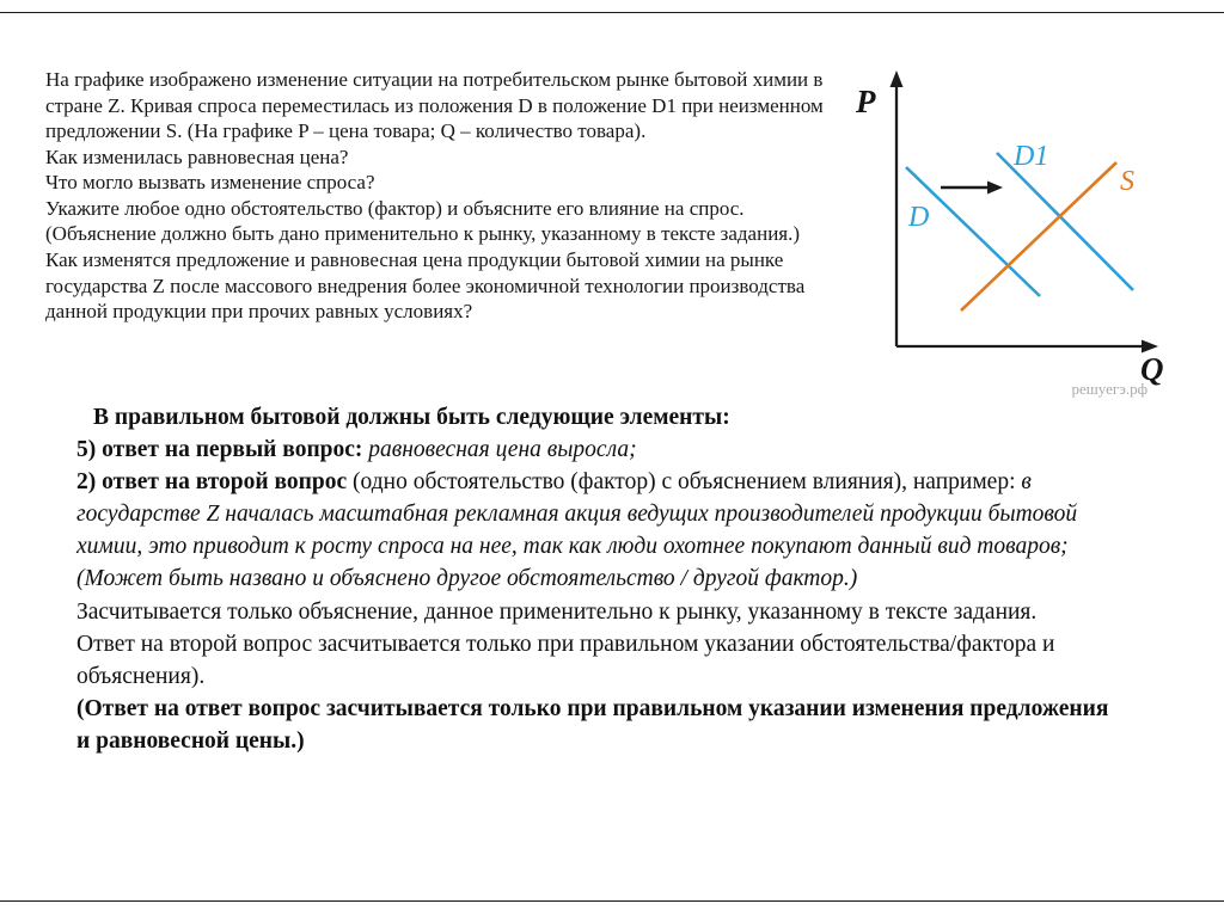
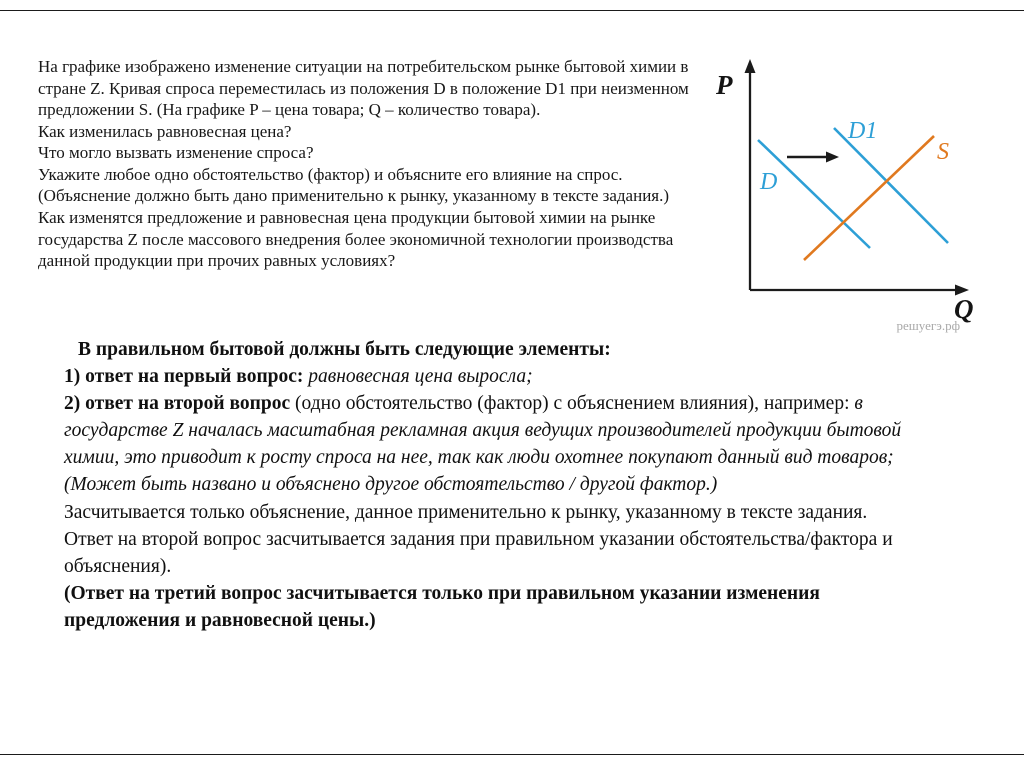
  На графике изображено изменение ситуации на потребительском рынке бытовой химии в стране Z. Кривая спроса переместилась из положения D в положение D1 при неизменном предложении S. (На графике P – цена товара; Q – количество товара).
  Как изменилась равновесная цена?
  Что могло вызвать изменение спроса?
  Укажите любое одно обстоятельство (фактор) и объясните его влияние на спрос. (Объяснение должно быть дано применительно к рынку, указанному в тексте задания.)
  Как изменятся предложение и равновесная цена продукции бытовой химии на рынке государства Z после массового внедрения более экономичной технологии производства данной продукции при прочих равных условиях?
  P
  Q
  D
  D1
  S
  решуегэ.рф
  В правильном бытовой должны быть следующие элементы:
- 5) ответ на первый вопрос: равновесная цена выросла;
+ 1) ответ на первый вопрос: равновесная цена выросла;
  2) ответ на второй вопрос (одно обстоятельство (фактор) с объяснением влияния), например: в государстве Z началась масштабная рекламная акция ведущих производителей продукции бытовой химии, это приводит к росту спроса на нее, так как люди охотнее покупают данный вид товаров;
  (Может быть названо и объяснено другое обстоятельство / другой фактор.)
  Засчитывается только объяснение, данное применительно к рынку, указанному в тексте задания.
- Ответ на второй вопрос засчитывается только при правильном указании обстоятельства/фактора и объяснения).
+ Ответ на второй вопрос засчитывается задания при правильном указании обстоятельства/фактора и объяснения).
- (Ответ на ответ вопрос засчитывается только при правильном указании изменения предложения и равновесной цены.)
+ (Ответ на третий вопрос засчитывается только при правильном указании изменения предложения и равновесной цены.)
